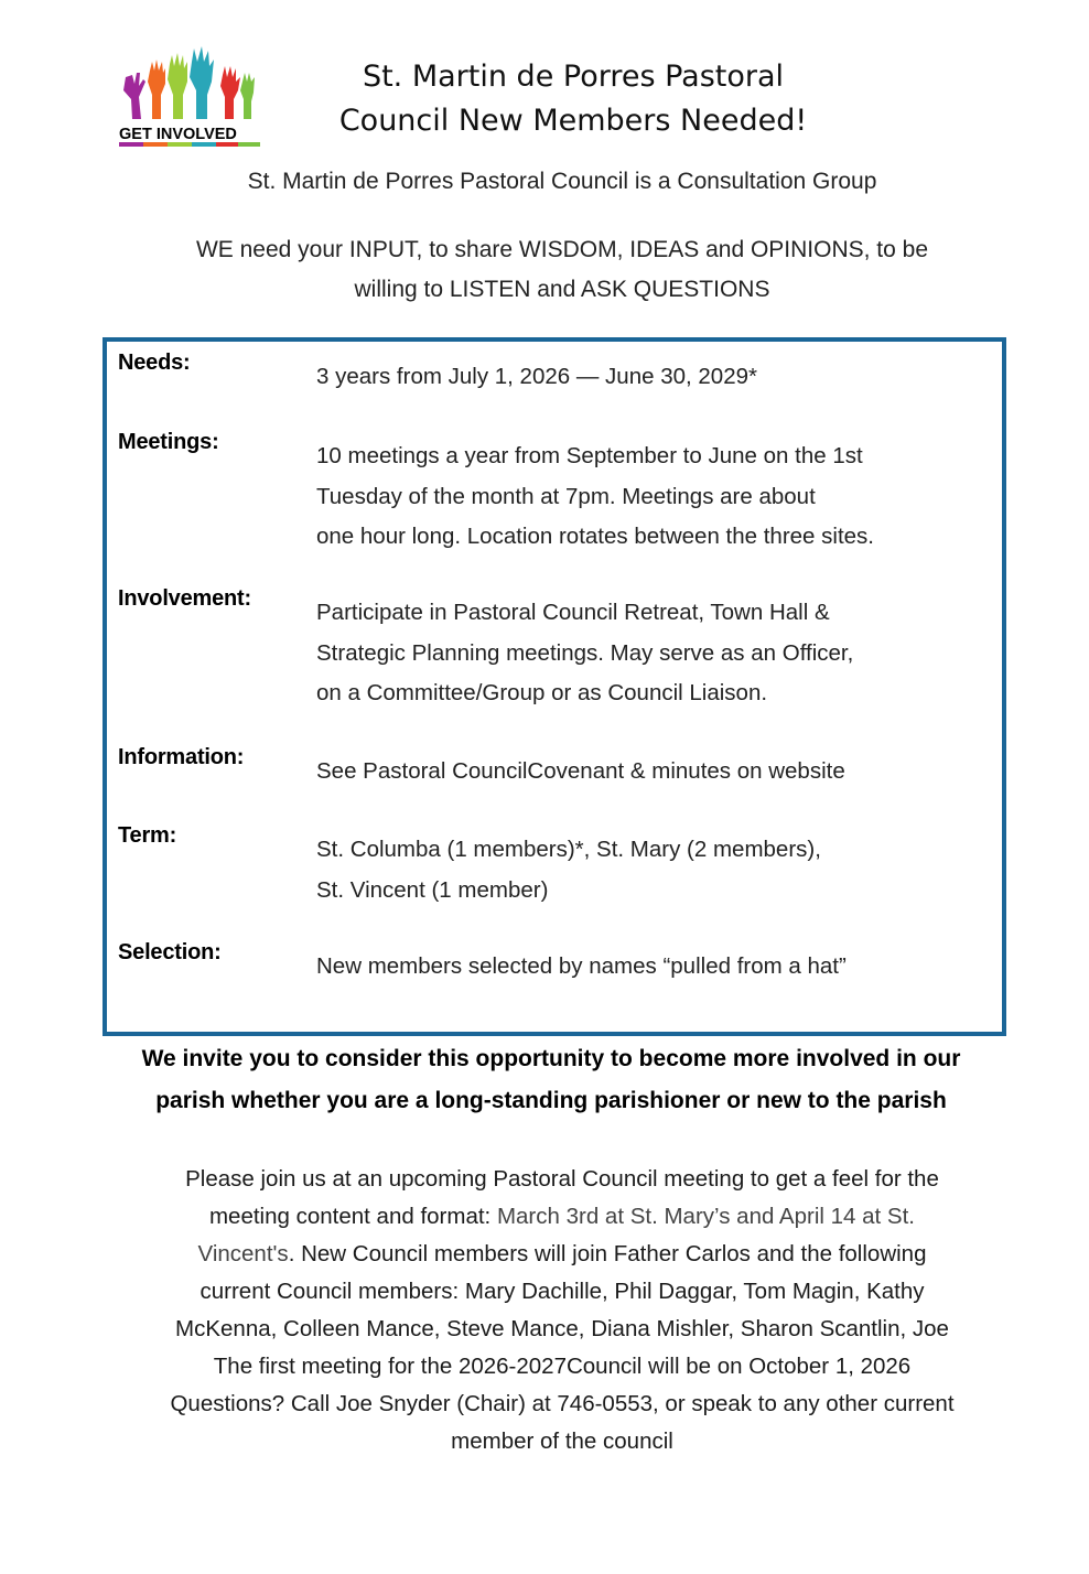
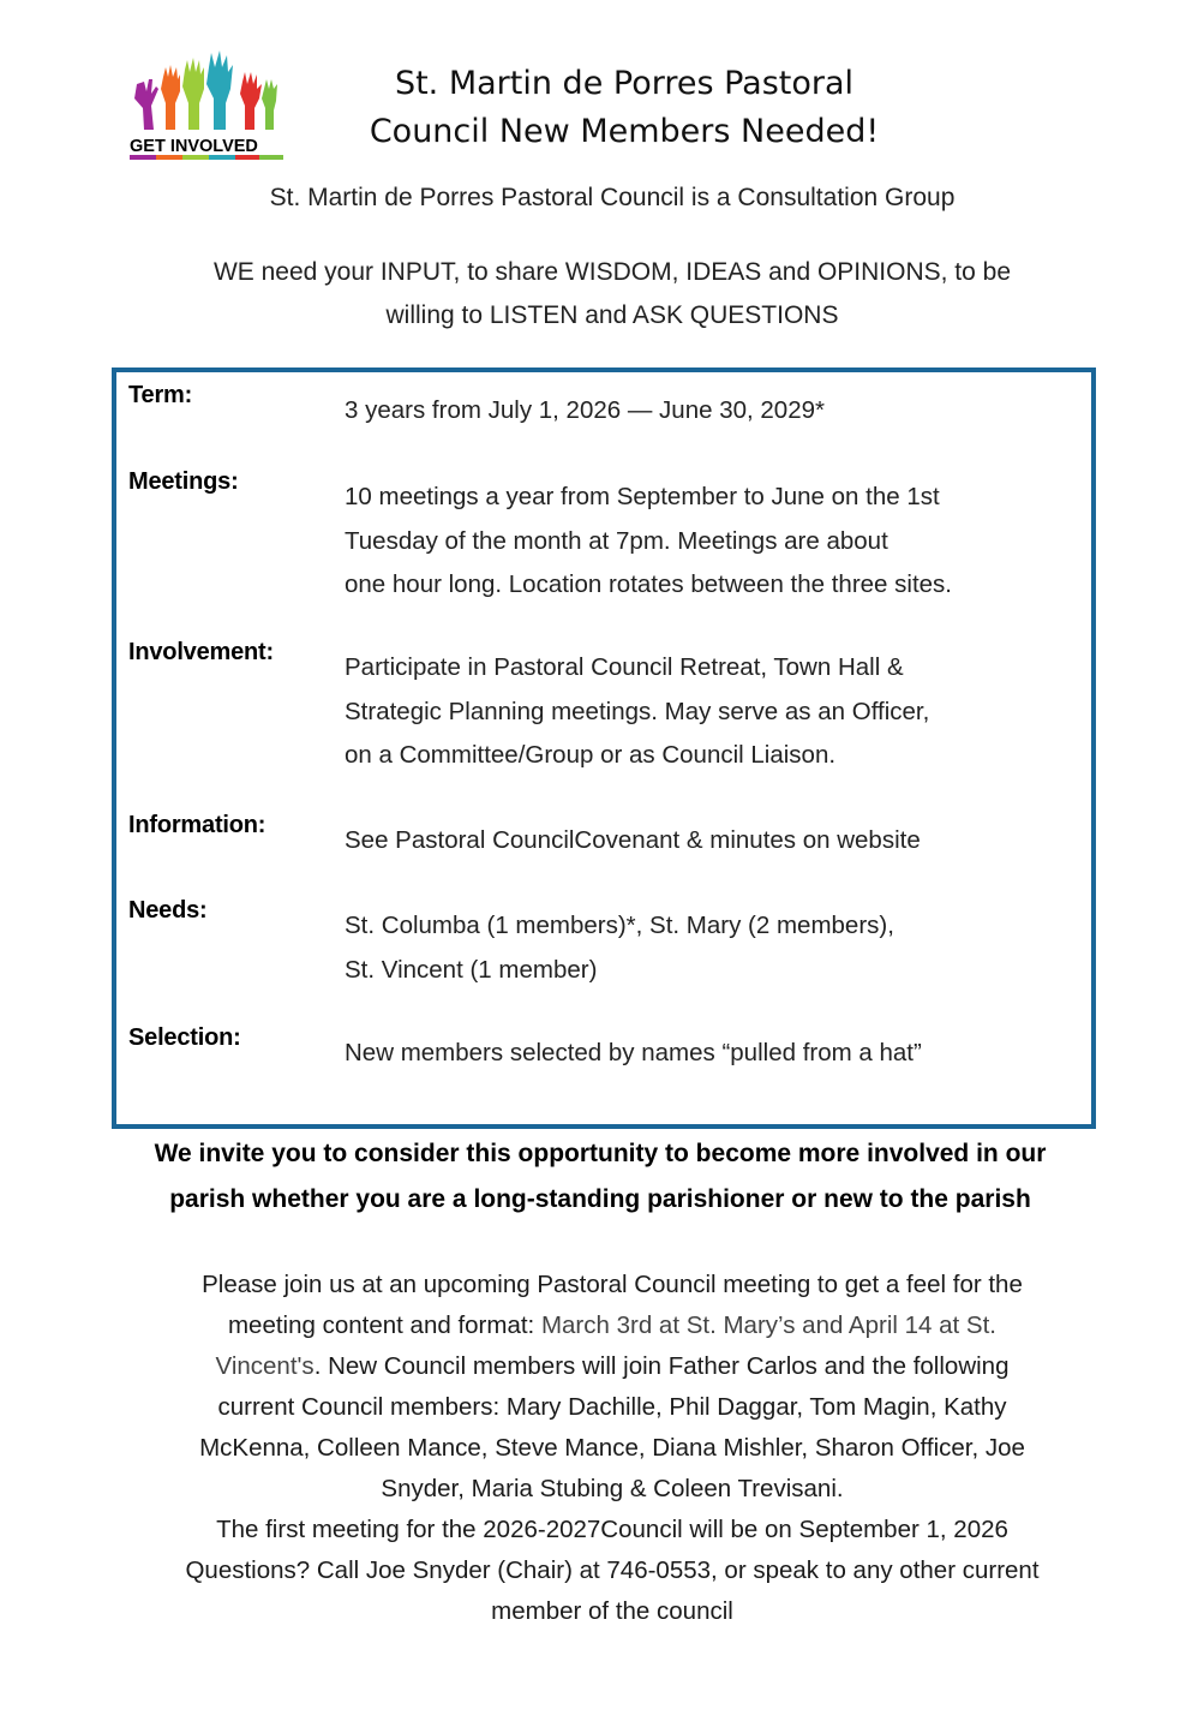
  GET INVOLVED
  St. Martin de Porres Pastoral
  Council New Members Needed!
  St. Martin de Porres Pastoral Council is a Consultation Group
  WE need your INPUT, to share WISDOM, IDEAS and OPINIONS, to be
  willing to LISTEN and ASK QUESTIONS
- Needs:
+ Term:
  3 years from July 1, 2026 — June 30, 2029*
  Meetings:
  10 meetings a year from September to June on the 1st
  Tuesday of the month at 7pm. Meetings are about
  one hour long. Location rotates between the three sites.
  Involvement:
  Participate in Pastoral Council Retreat, Town Hall &
  Strategic Planning meetings. May serve as an Officer,
  on a Committee/Group or as Council Liaison.
  Information:
  See Pastoral CouncilCovenant & minutes on website
- Term:
+ Needs:
  St. Columba (1 members)*, St. Mary (2 members),
  St. Vincent (1 member)
  Selection:
  New members selected by names “pulled from a hat”
  We invite you to consider this opportunity to become more involved in our
  parish whether you are a long-standing parishioner or new to the parish
  Please join us at an upcoming Pastoral Council meeting to get a feel for the
  meeting content and format: March 3rd at St. Mary’s and April 14 at St.
  Vincent's. New Council members will join Father Carlos and the following
  current Council members: Mary Dachille, Phil Daggar, Tom Magin, Kathy
- McKenna, Colleen Mance, Steve Mance, Diana Mishler, Sharon Scantlin, Joe
+ McKenna, Colleen Mance, Steve Mance, Diana Mishler, Sharon Officer, Joe
+ Snyder, Maria Stubing & Coleen Trevisani.
- The first meeting for the 2026-2027Council will be on October 1, 2026
+ The first meeting for the 2026-2027Council will be on September 1, 2026
  Questions? Call Joe Snyder (Chair) at 746-0553, or speak to any other current
  member of the council
